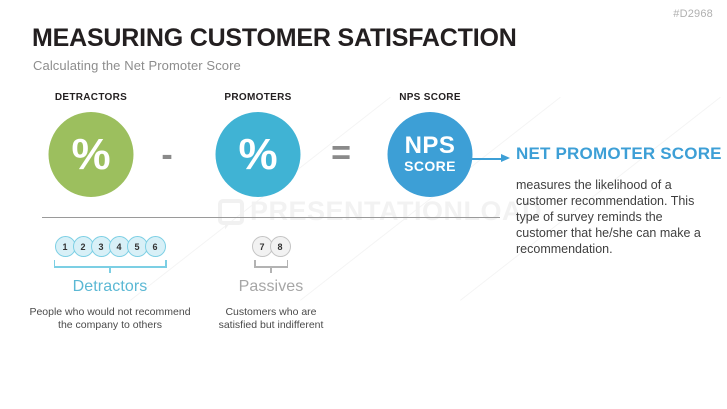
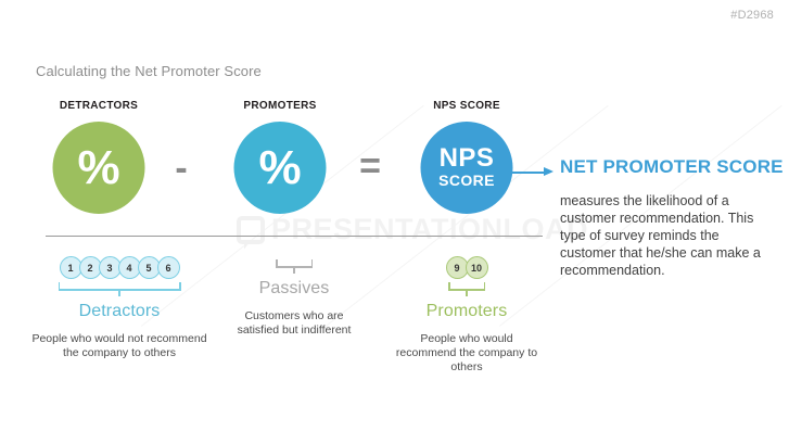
  PRESENTATIONLOAD
  #D2968
- MEASURING CUSTOMER SATISFACTION
  Calculating the Net Promoter Score
  DETRACTORS
  %
  -
  PROMOTERS
  %
  =
  NPS SCORE
  NPS
  SCORE
  NET PROMOTER SCORE
  measures the likelihood of a customer recommendation. This type of survey reminds the customer that he/she can make a recommendation.
  1
  2
  3
  4
  5
  6
  Detractors
  People who would not recommend the company to others
- 7
- 8
  Passives
  Customers who are satisfied but indifferent
+ 9
+ 10
+ Promoters
+ People who would recommend the company to others
